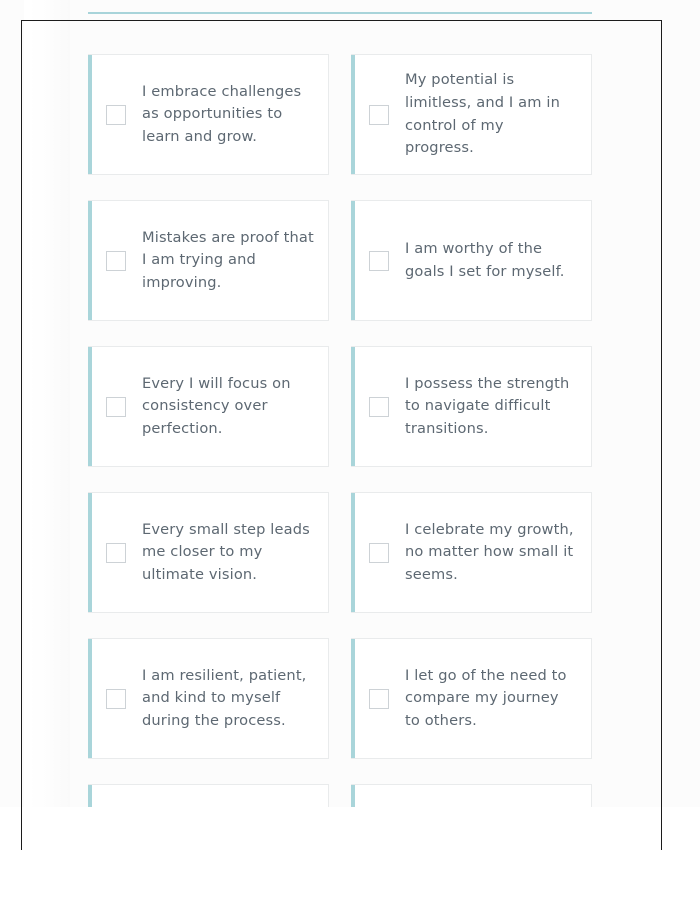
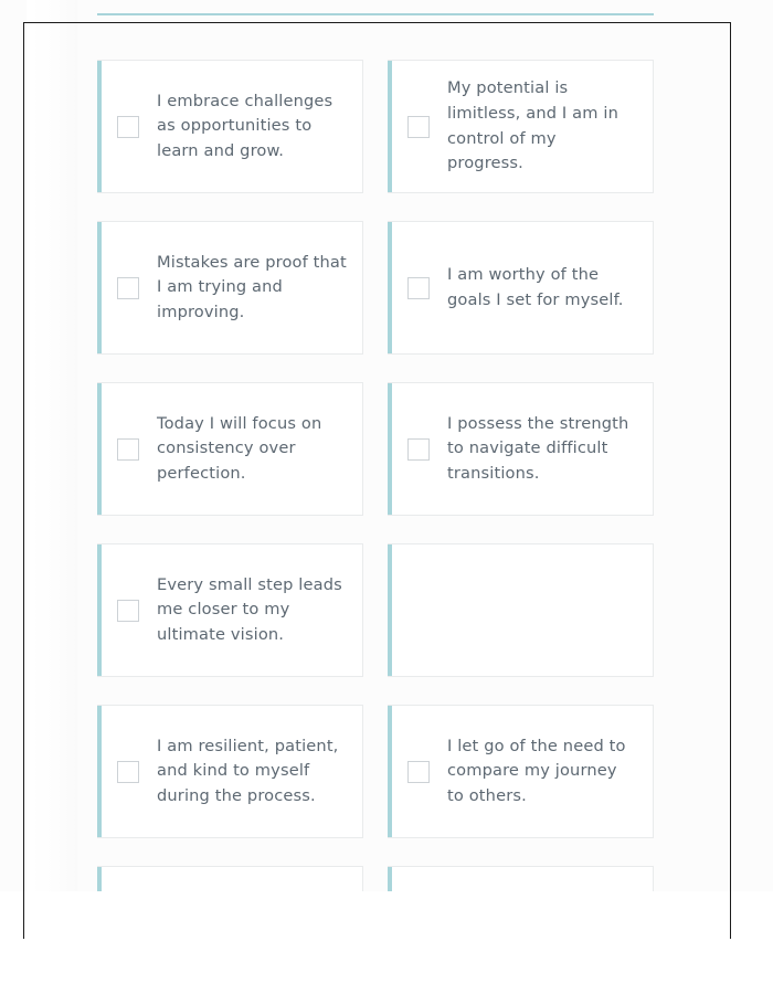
  I embrace challenges as opportunities to learn and grow.
  My potential is limitless, and I am in control of my progress.
  Mistakes are proof that I am trying and improving.
  I am worthy of the goals I set for myself.
- Every I will focus on consistency over perfection.
+ Today I will focus on consistency over perfection.
  I possess the strength to navigate difficult transitions.
  Every small step leads me closer to my ultimate vision.
- I celebrate my growth, no matter how small it seems.
  I am resilient, patient, and kind to myself during the process.
  I let go of the need to compare my journey to others.
